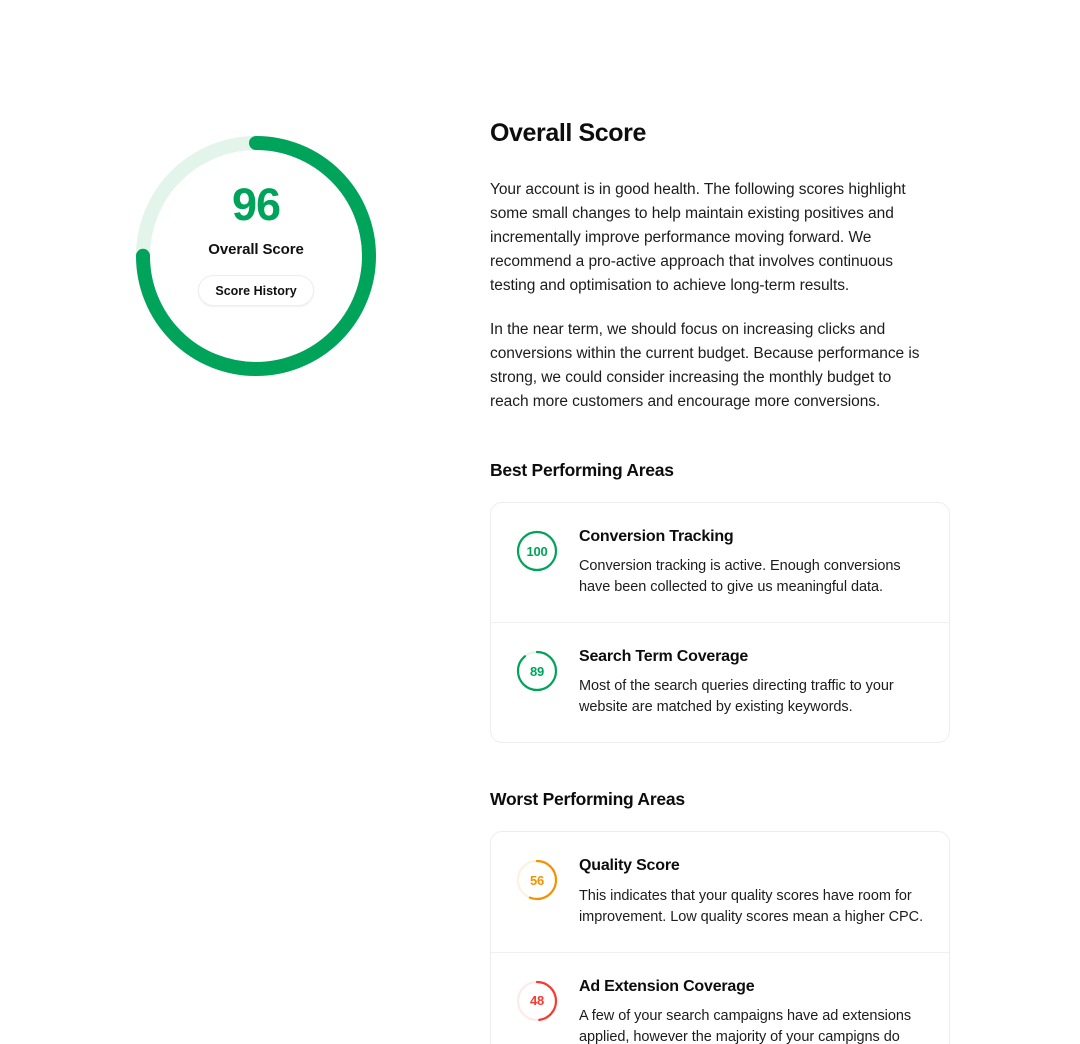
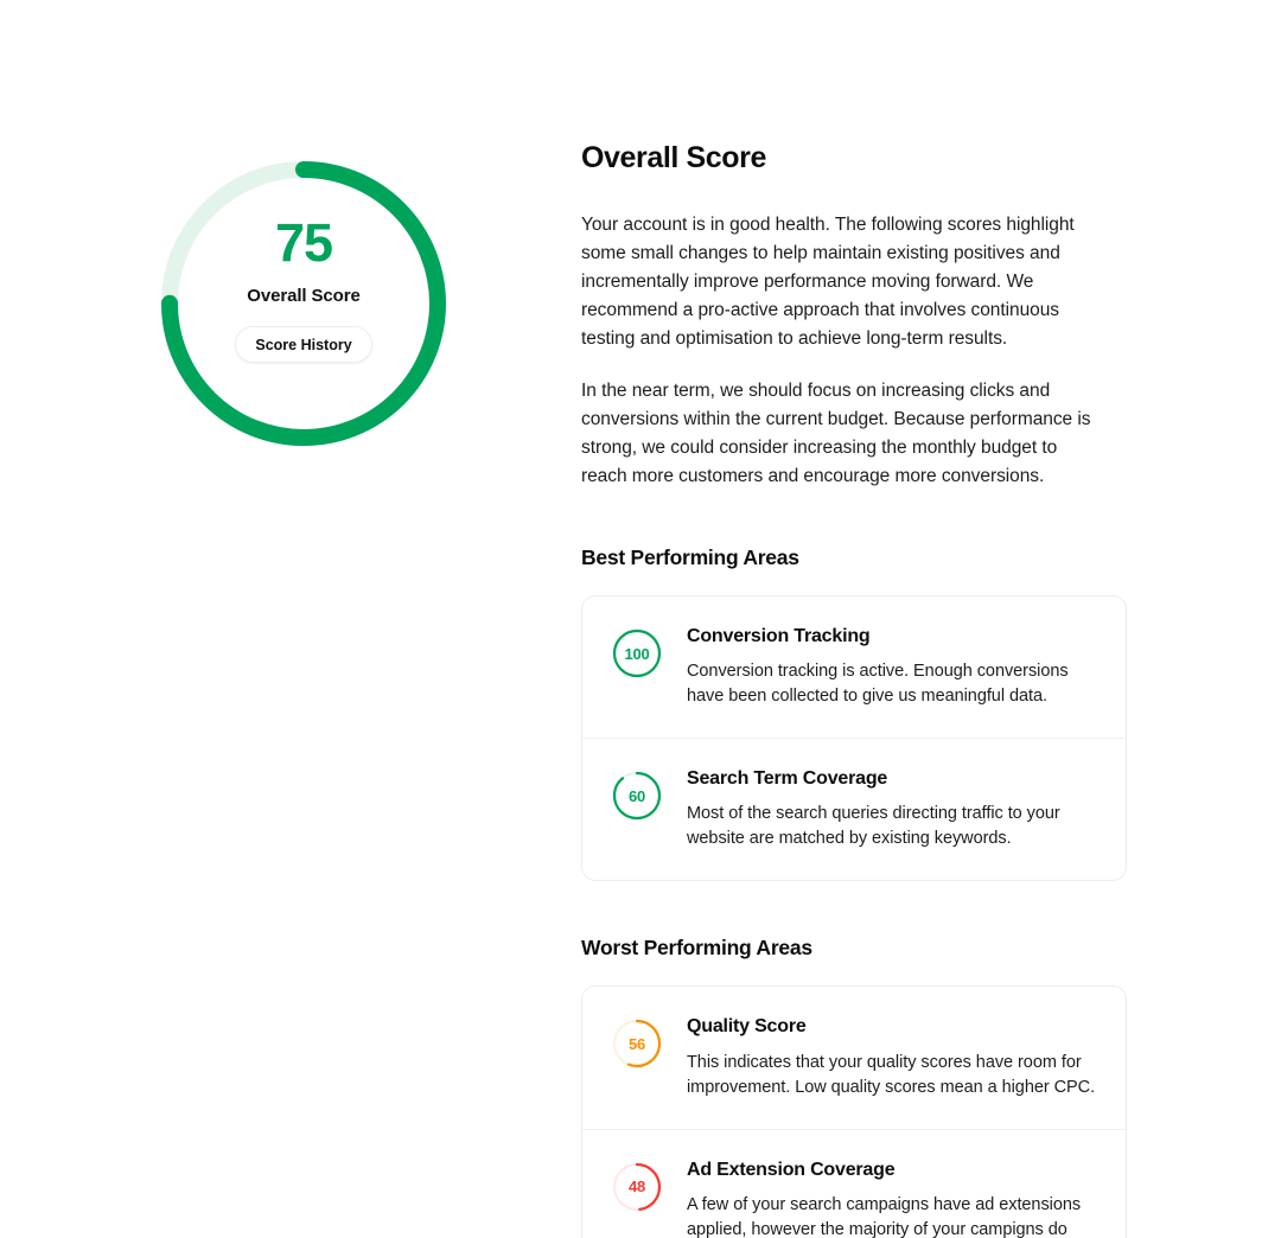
- 96
+ 75
  Overall Score
  Score History
  Overall Score
  Your account is in good health. The following scores highlight some small changes to help maintain existing positives and incrementally improve performance moving forward. We recommend a pro-active approach that involves continuous testing and optimisation to achieve long-term results.
  In the near term, we should focus on increasing clicks and conversions within the current budget. Because performance is strong, we could consider increasing the monthly budget to reach more customers and encourage more conversions.
  Best Performing Areas
  100
  Conversion Tracking
  Conversion tracking is active. Enough conversions have been collected to give us meaningful data.
- 89
+ 60
  Search Term Coverage
  Most of the search queries directing traffic to your website are matched by existing keywords.
  Worst Performing Areas
  56
  Quality Score
  This indicates that your quality scores have room for improvement. Low quality scores mean a higher CPC.
  48
  Ad Extension Coverage
  A few of your search campaigns have ad extensions applied, however the majority of your campigns do
